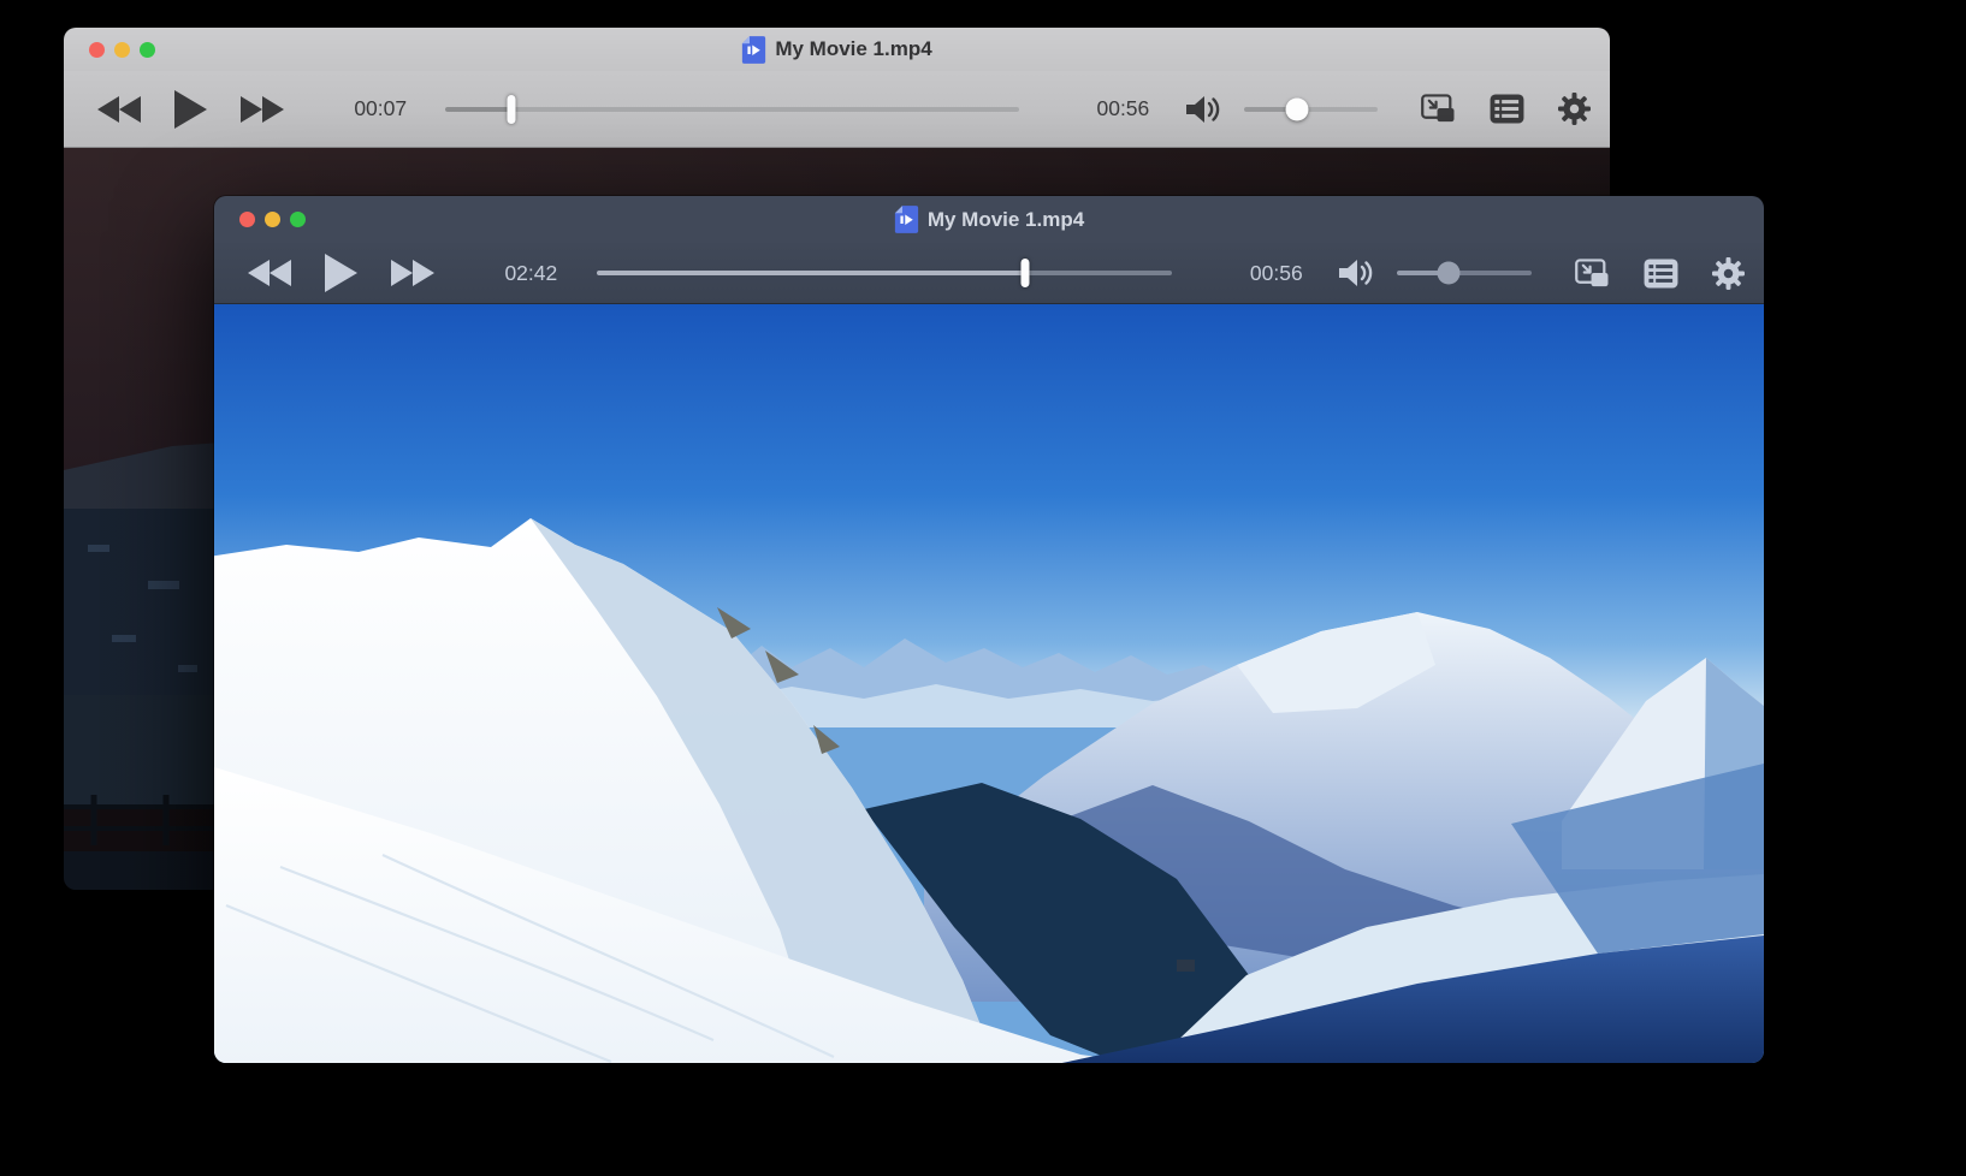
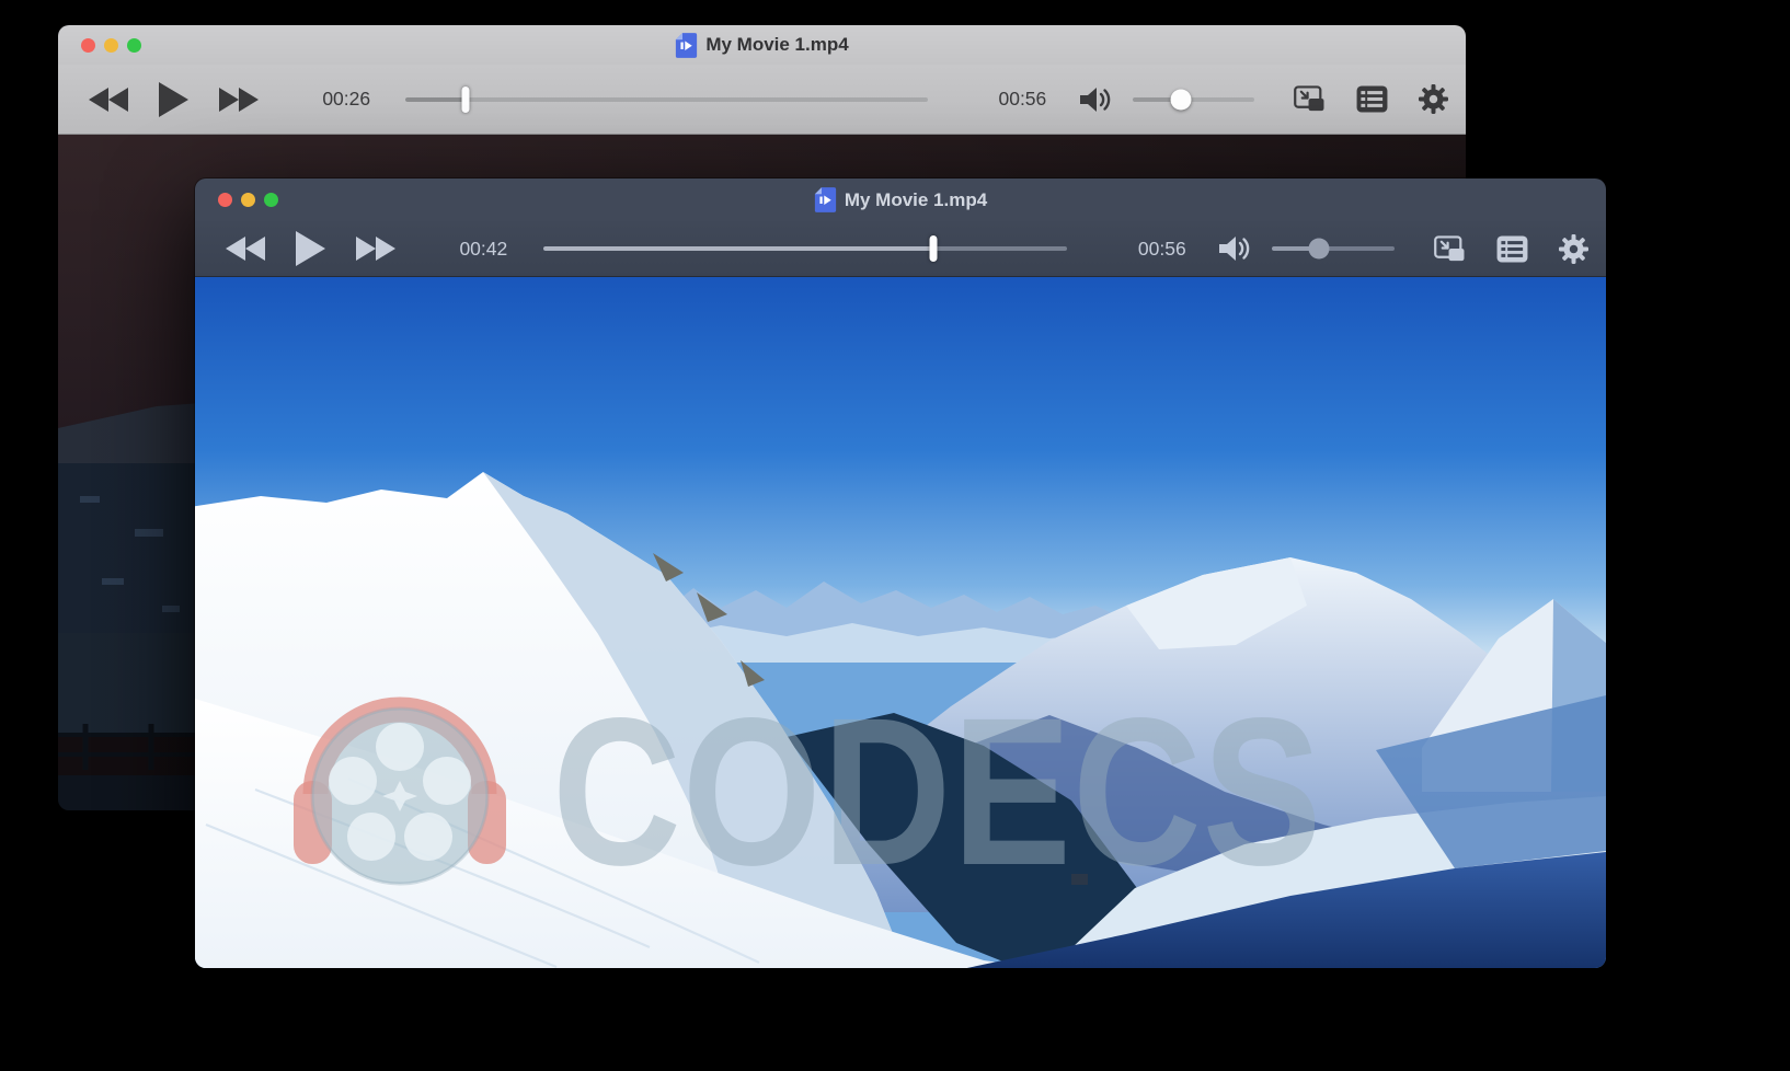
  My Movie 1.mp4
- 00:07
+ 00:26
  00:56
  My Movie 1.mp4
- 02:42
+ 00:42
  00:56
+ CODECS
